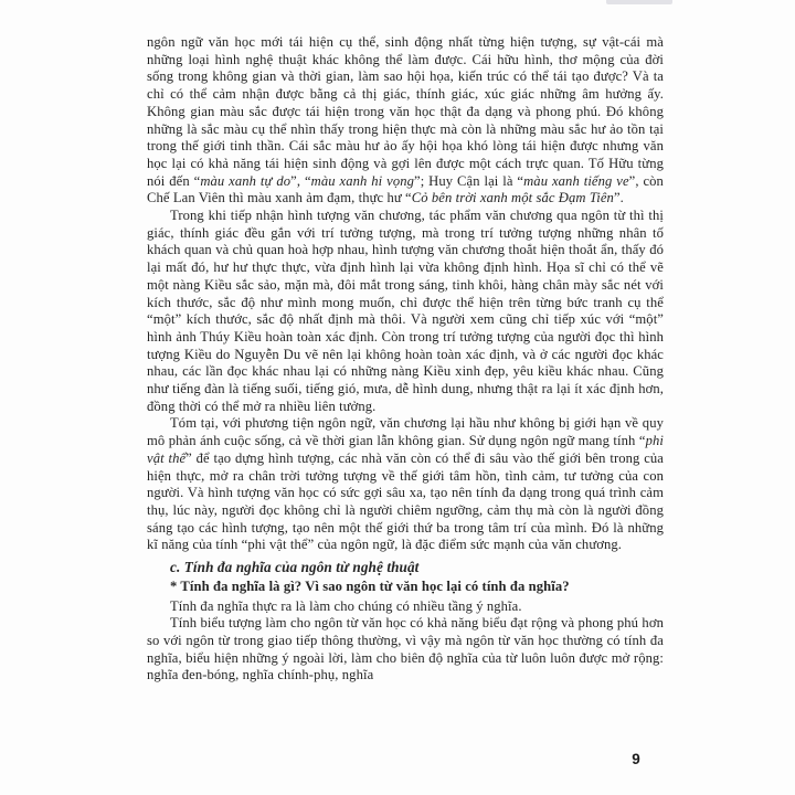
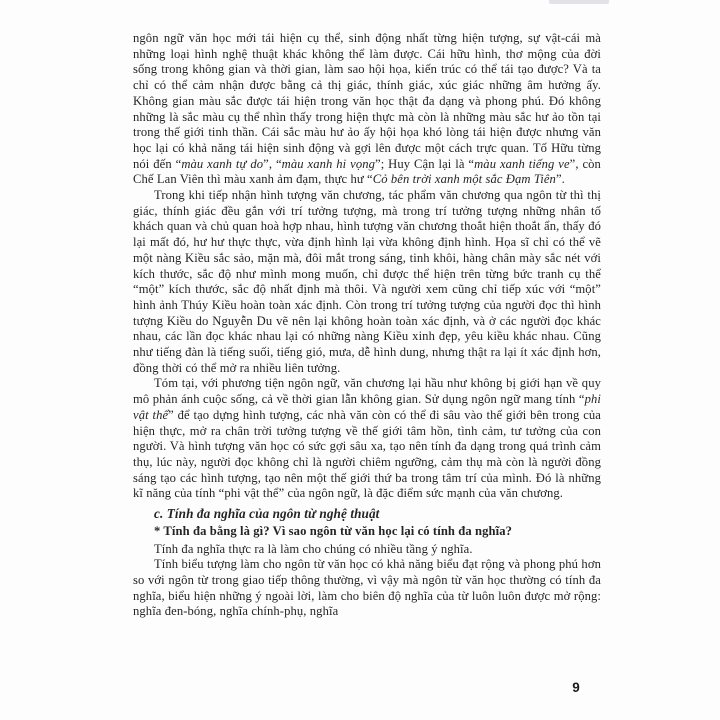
  ngôn ngữ văn học mới tái hiện cụ thể, sinh động nhất từng hiện tượng, sự vật-cái mà những loại hình nghệ thuật khác không thể làm được. Cái hữu hình, thơ mộng của đời sống trong không gian và thời gian, làm sao hội họa, kiến trúc có thể tái tạo được? Và ta chỉ có thể cảm nhận được bằng cả thị giác, thính giác, xúc giác những âm hưởng ấy. Không gian màu sắc được tái hiện trong văn học thật đa dạng và phong phú. Đó không những là sắc màu cụ thể nhìn thấy trong hiện thực mà còn là những màu sắc hư ảo tồn tại trong thế giới tinh thần. Cái sắc màu hư ảo ấy hội họa khó lòng tái hiện được nhưng văn học lại có khả năng tái hiện sinh động và gợi lên được một cách trực quan. Tố Hữu từng nói đến “màu xanh tự do”, “màu xanh hi vọng”; Huy Cận lại là “màu xanh tiếng ve”, còn Chế Lan Viên thì màu xanh ảm đạm, thực hư “Cỏ bên trời xanh một sắc Đạm Tiên”.
  Trong khi tiếp nhận hình tượng văn chương, tác phẩm văn chương qua ngôn từ thì thị giác, thính giác đều gắn với trí tưởng tượng, mà trong trí tưởng tượng những nhân tố khách quan và chủ quan hoà hợp nhau, hình tượng văn chương thoắt hiện thoắt ẩn, thấy đó lại mất đó, hư hư thực thực, vừa định hình lại vừa không định hình. Họa sĩ chỉ có thể vẽ một nàng Kiều sắc sảo, mặn mà, đôi mắt trong sáng, tinh khôi, hàng chân mày sắc nét với kích thước, sắc độ như mình mong muốn, chỉ được thể hiện trên từng bức tranh cụ thể “một” kích thước, sắc độ nhất định mà thôi. Và người xem cũng chỉ tiếp xúc với “một” hình ảnh Thúy Kiều hoàn toàn xác định. Còn trong trí tưởng tượng của người đọc thì hình tượng Kiều do Nguyễn Du vẽ nên lại không hoàn toàn xác định, và ở các người đọc khác nhau, các lần đọc khác nhau lại có những nàng Kiều xinh đẹp, yêu kiều khác nhau. Cũng như tiếng đàn là tiếng suối, tiếng gió, mưa, dễ hình dung, nhưng thật ra lại ít xác định hơn, đồng thời có thể mở ra nhiều liên tưởng.
  Tóm tại, với phương tiện ngôn ngữ, văn chương lại hầu như không bị giới hạn về quy mô phản ánh cuộc sống, cả về thời gian lẫn không gian. Sử dụng ngôn ngữ mang tính “phi vật thể” để tạo dựng hình tượng, các nhà văn còn có thể đi sâu vào thế giới bên trong của hiện thực, mở ra chân trời tưởng tượng về thế giới tâm hồn, tình cảm, tư tưởng của con người. Và hình tượng văn học có sức gợi sâu xa, tạo nên tính đa dạng trong quá trình cảm thụ, lúc này, người đọc không chỉ là người chiêm ngưỡng, cảm thụ mà còn là người đồng sáng tạo các hình tượng, tạo nên một thế giới thứ ba trong tâm trí của mình. Đó là những kĩ năng của tính “phi vật thể” của ngôn ngữ, là đặc điểm sức mạnh của văn chương.
  c. Tính đa nghĩa của ngôn từ nghệ thuật
- * Tính đa nghĩa là gì? Vì sao ngôn từ văn học lại có tính đa nghĩa?
+ * Tính đa bằng là gì? Vì sao ngôn từ văn học lại có tính đa nghĩa?
  Tính đa nghĩa thực ra là làm cho chúng có nhiều tầng ý nghĩa.
  Tính biểu tượng làm cho ngôn từ văn học có khả năng biểu đạt rộng và phong phú hơn so với ngôn từ trong giao tiếp thông thường, vì vậy mà ngôn từ văn học thường có tính đa nghĩa, biểu hiện những ý ngoài lời, làm cho biên độ nghĩa của từ luôn luôn được mở rộng: nghĩa đen-bóng, nghĩa chính-phụ, nghĩa
  9
